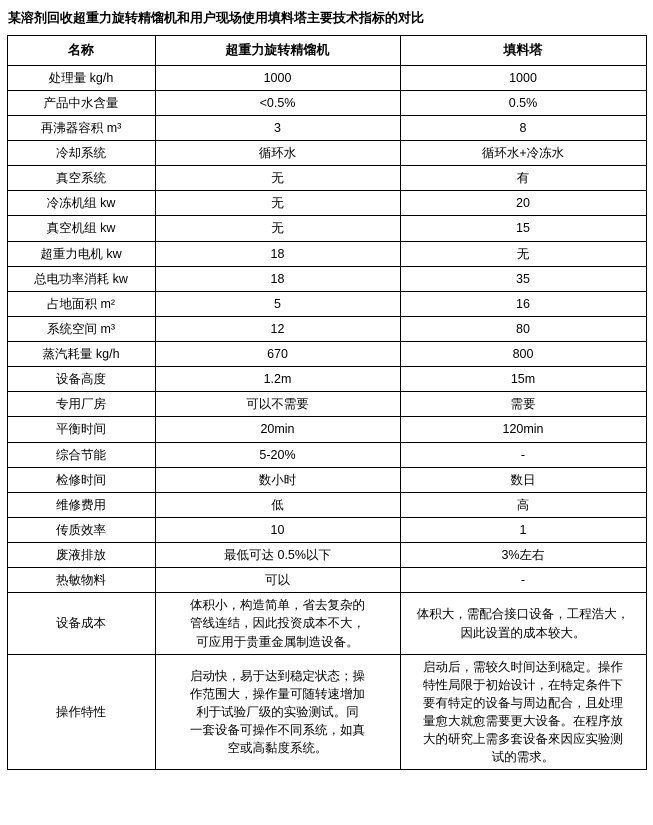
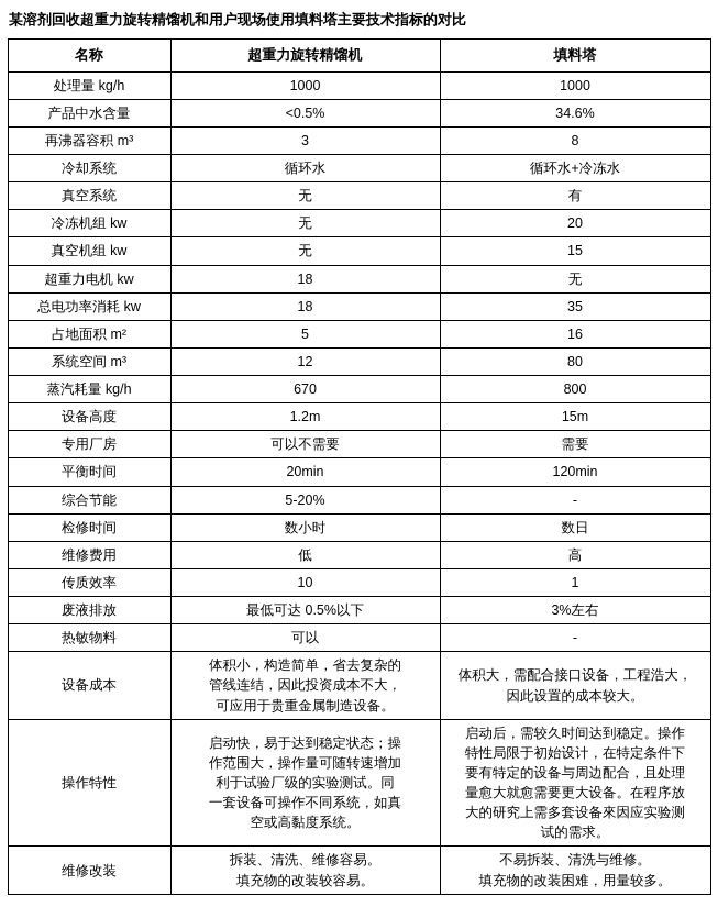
  某溶剂回收超重力旋转精馏机和用户现场使用填料塔主要技术指标的对比
  名称	超重力旋转精馏机	填料塔
  处理量 kg/h	1000	1000
- 产品中水含量	<0.5%	0.5%
+ 产品中水含量	<0.5%	34.6%
  再沸器容积 m³	3	8
  冷却系统	循环水	循环水+冷冻水
  真空系统	无	有
  冷冻机组 kw	无	20
  真空机组 kw	无	15
  超重力电机 kw	18	无
  总电功率消耗 kw	18	35
  占地面积 m²	5	16
  系统空间 m³	12	80
  蒸汽耗量 kg/h	670	800
  设备高度	1.2m	15m
  专用厂房	可以不需要	需要
  平衡时间	20min	120min
  综合节能	5-20%	-
  检修时间	数小时	数日
  维修费用	低	高
  传质效率	10	1
  废液排放	最低可达 0.5%以下	3%左右
  热敏物料	可以	-
  设备成本	体积小，构造简单，省去复杂的 管线连结，因此投资成本不大， 可应用于贵重金属制造设备。	体积大，需配合接口设备，工程浩大， 因此设置的成本较大。
  操作特性	启动快，易于达到稳定状态；操 作范围大，操作量可随转速增加 利于试验厂级的实验测试。同 一套设备可操作不同系统，如真 空或高黏度系统。	启动后，需较久时间达到稳定。操作 特性局限于初始设计，在特定条件下 要有特定的设备与周边配合，且处理 量愈大就愈需要更大设备。在程序放 大的研究上需多套设备來因应实验测 试的需求。
+ 维修改装	拆装、清洗、维修容易。 填充物的改装较容易。	不易拆装、清洗与维修。 填充物的改装困难，用量较多。
